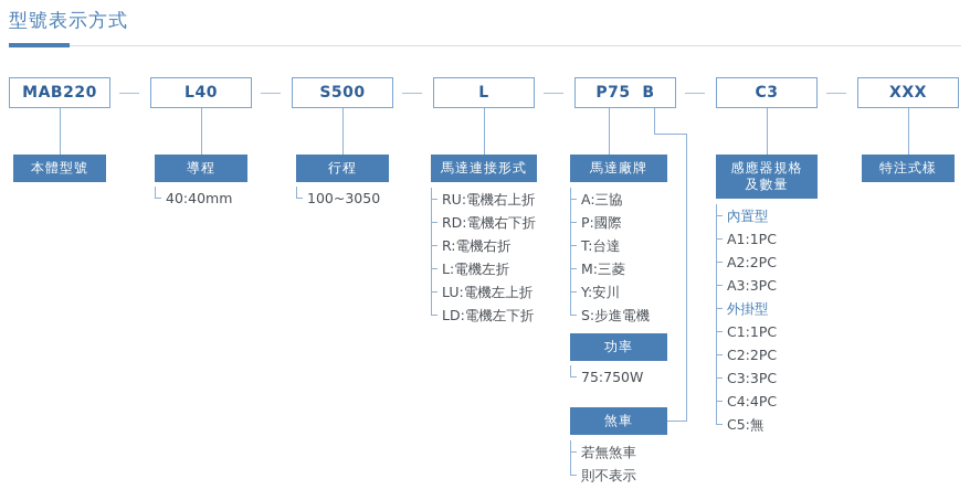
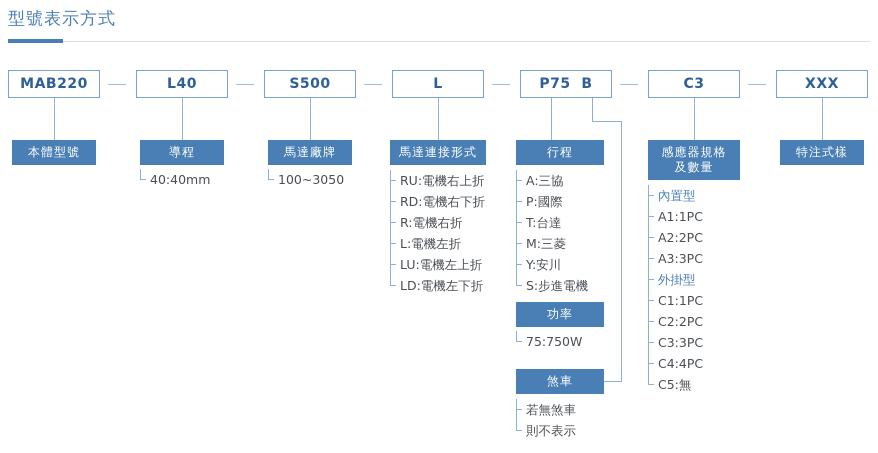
  型號表示方式
  MAB220
  本體型號
  L40
  導程
  40:40mm
  S500
- 行程
+ 馬達廠牌
  100~3050
  L
  馬達連接形式
  RU:電機右上折
  RD:電機右下折
  R:電機右折
  L:電機左折
  LU:電機左上折
  LD:電機左下折
  P75 B
- 馬達廠牌
+ 行程
  A:三協
  P:國際
  T:台達
  M:三菱
  Y:安川
  S:步進電機
  功率
  75:750W
  煞車
  若無煞車
  則不表示
  C3
  感應器規格
  及數量
  內置型
  A1:1PC
  A2:2PC
  A3:3PC
  外掛型
  C1:1PC
  C2:2PC
  C3:3PC
  C4:4PC
  C5:無
  XXX
  特注式樣
